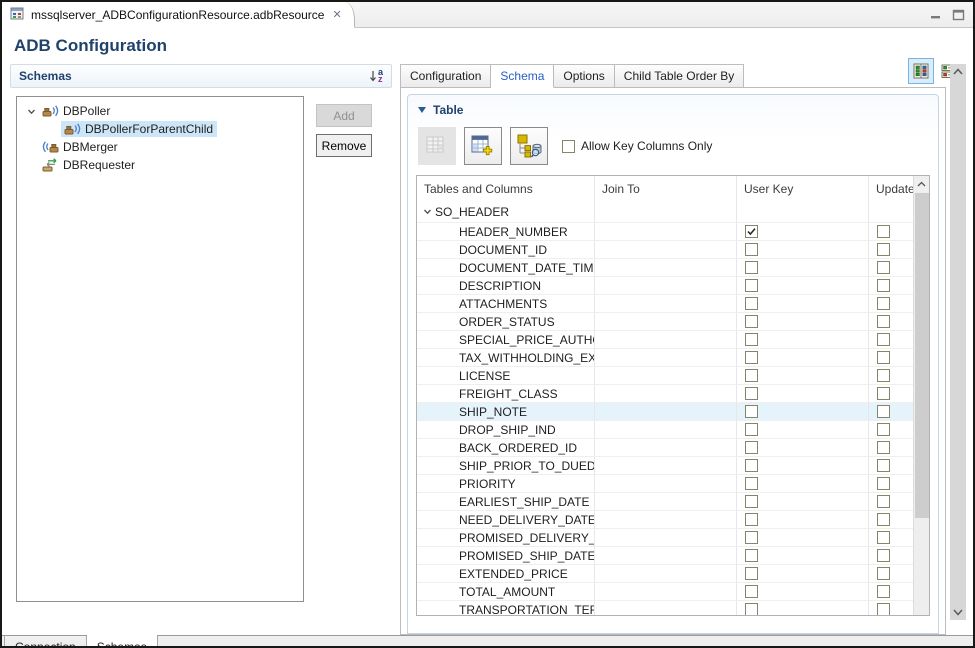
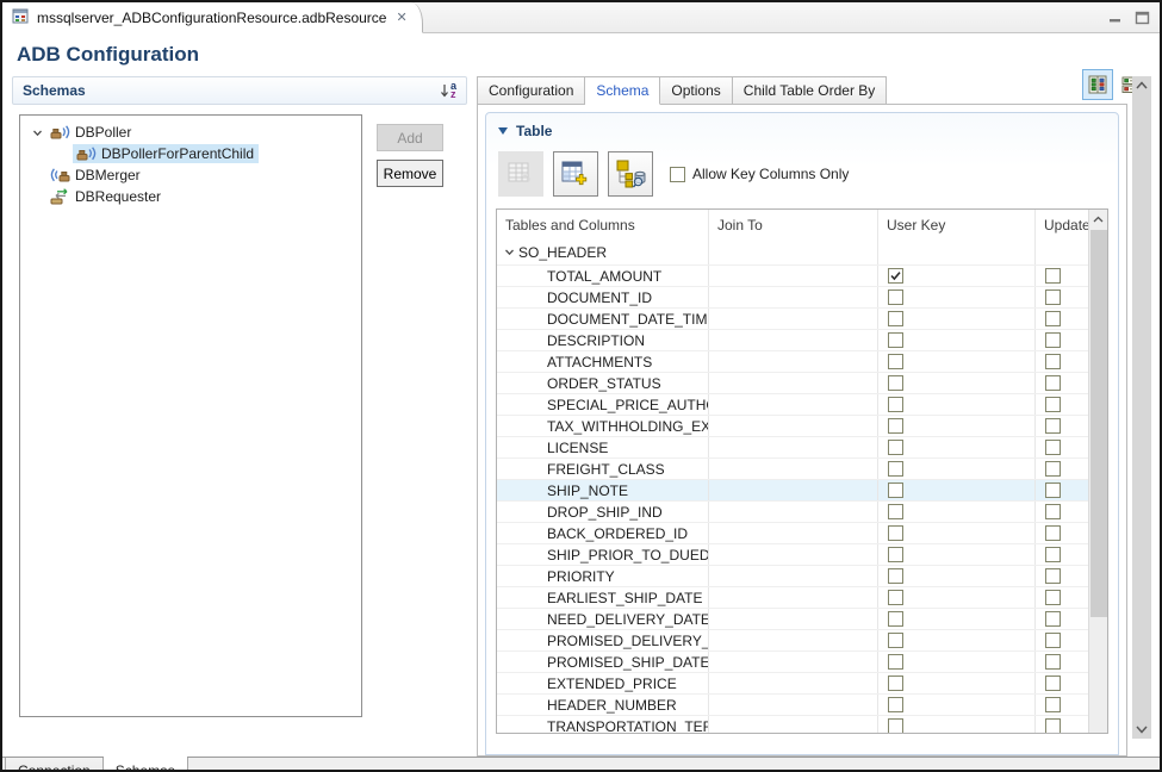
  mssqlserver_ADBConfigurationResource.adbResource
  ✕
  ADB Configuration
  Schemas
  a
  z
  DBPoller
  DBPollerForParentChild
  DBMerger
  DBRequester
  Add
  Remove
  Configuration
  Schema
  Options
  Child Table Order By
  Table
  Allow Key Columns Only
  Tables and Columns
  Join To
  User Key
  Update
  SO_HEADER
- HEADER_NUMBER
+ TOTAL_AMOUNT
  DOCUMENT_ID
  DOCUMENT_DATE_TIM
  DESCRIPTION
  ATTACHMENTS
  ORDER_STATUS
  SPECIAL_PRICE_AUTH
  TAX_WITHHOLDING_EX
  LICENSE
  FREIGHT_CLASS
  SHIP_NOTE
  DROP_SHIP_IND
  BACK_ORDERED_ID
  SHIP_PRIOR_TO_DUED
  PRIORITY
  EARLIEST_SHIP_DATE
  NEED_DELIVERY_DATE
  PROMISED_DELIVERY_
  PROMISED_SHIP_DATE
  EXTENDED_PRICE
- TOTAL_AMOUNT
+ HEADER_NUMBER
  TRANSPORTATION_TER
